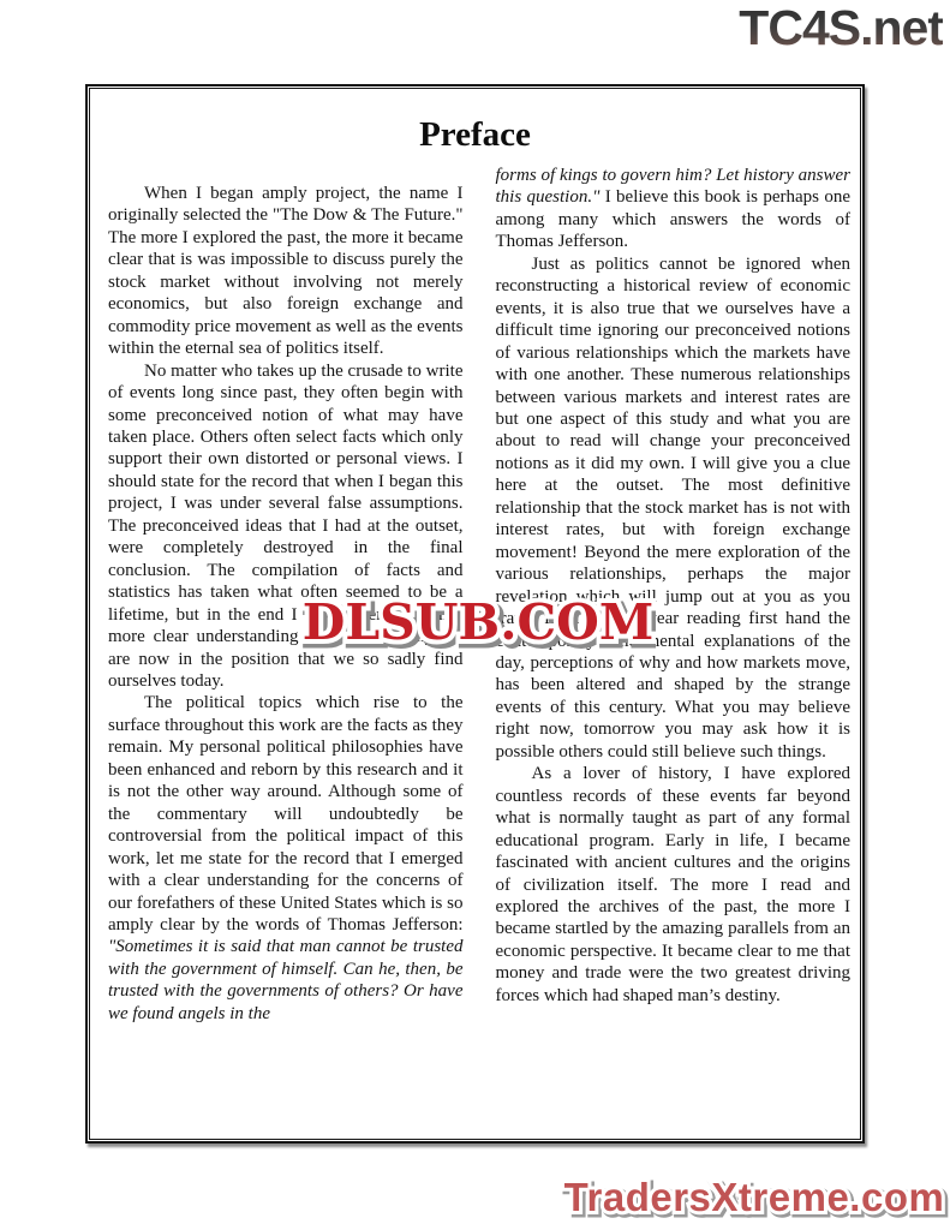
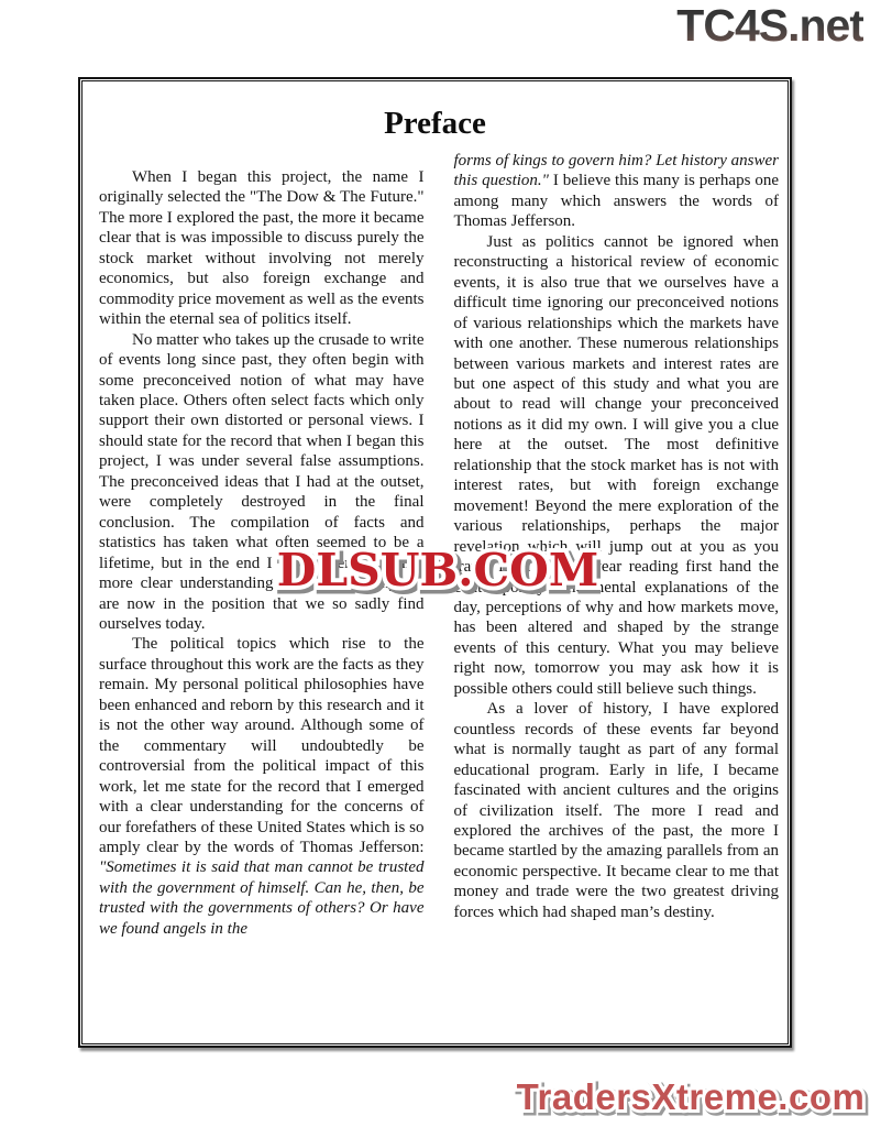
  TC4S.net
  Preface
- When I began amply project, the name I originally selected the "The Dow & The Future." The more I explored the past, the more it became clear that is was impossible to discuss purely the stock market without involving not merely economics, but also foreign exchange and commodity price movement as well as the events within the eternal sea of politics itself.
+ When I began this project, the name I originally selected the "The Dow & The Future." The more I explored the past, the more it became clear that is was impossible to discuss purely the stock market without involving not merely economics, but also foreign exchange and commodity price movement as well as the events within the eternal sea of politics itself.
  No matter who takes up the crusade to write of events long since past, they often begin with some preconceived notion of what may have taken place. Others often select facts which only support their own distorted or personal views. I should state for the record that when I began this project, I was under several false assumptions. The preconceived ideas that I had at the outset, were completely destroyed in the final conclusion. The compilation of facts and statistics has taken what often seemed to be a lifetime, but in the end I have emerged with a more clear understanding of how and why we are now in the position that we so sadly find ourselves today.
  The political topics which rise to the surface throughout this work are the facts as they remain. My personal political philosophies have been enhanced and reborn by this research and it is not the other way around. Although some of the commentary will undoubtedly be controversial from the political impact of this work, let me state for the record that I emerged with a clear understanding for the concerns of our forefathers of these United States which is so amply clear by the words of Thomas Jefferson: "Sometimes it is said that man cannot be trusted with the government of himself. Can he, then, be trusted with the governments of others? Or have we found angels in the
- forms of kings to govern him? Let history answer this question." I believe this book is perhaps one among many which answers the words of Thomas Jefferson.
+ forms of kings to govern him? Let history answer this question." I believe this many is perhaps one among many which answers the words of Thomas Jefferson.
  Just as politics cannot be ignored when reconstructing a historical review of economic events, it is also true that we ourselves have a difficult time ignoring our preconceived notions of various relationships which the markets have with one another. These numerous relationships between various markets and interest rates are but one aspect of this study and what you are about to read will change your preconceived notions as it did my own. I will give you a clue here at the outset. The most definitive relationship that the stock market has is not with interest rates, but with foreign exchange movement! Beyond the mere exploration of the various relationships, perhaps the major revelation which will jump out at you as you travel from year to year reading first hand the contemporary fundamental explanations of the day, perceptions of why and how markets move, has been altered and shaped by the strange events of this century. What you may believe right now, tomorrow you may ask how it is possible others could still believe such things.
  As a lover of history, I have explored countless records of these events far beyond what is normally taught as part of any formal educational program. Early in life, I became fascinated with ancient cultures and the origins of civilization itself. The more I read and explored the archives of the past, the more I became startled by the amazing parallels from an economic perspective. It became clear to me that money and trade were the two greatest driving forces which had shaped man’s destiny.
  DLSUB.COM
  TradersXtreme.com
